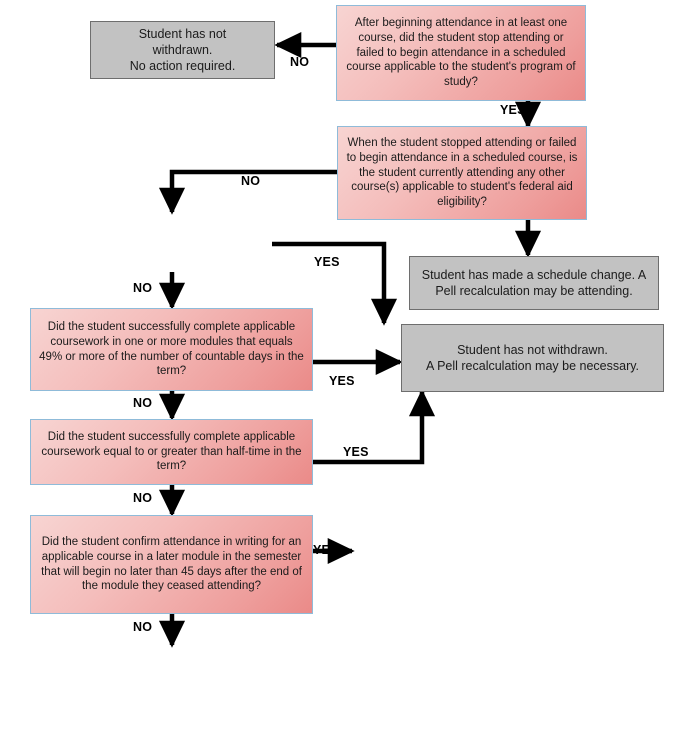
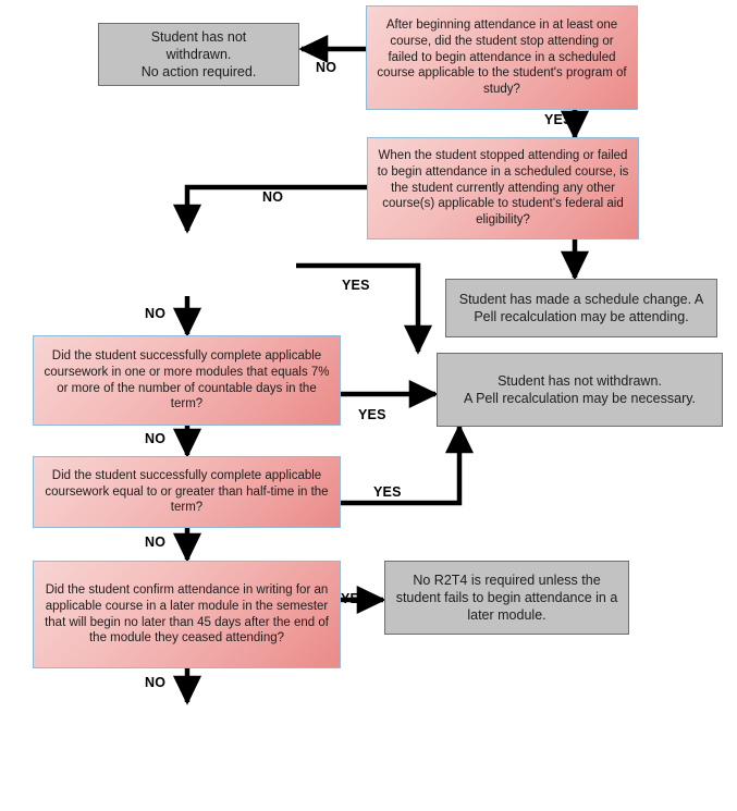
  After beginning attendance in at least one course, did the student stop attending or failed to begin attendance in a scheduled course applicable to the student's program of study?
  Student has not
  withdrawn.
  No action required.
  When the student stopped attending or failed to begin attendance in a scheduled course, is the student currently attending any other course(s) applicable to student's federal aid eligibility?
  Student has made a schedule change. A Pell recalculation may be attending.
  Student has not withdrawn.
  A Pell recalculation may be necessary.
- Did the student successfully complete applicable coursework in one or more modules that equals 49% or more of the number of countable days in the term?
+ Did the student successfully complete applicable coursework in one or more modules that equals 7% or more of the number of countable days in the term?
  Did the student successfully complete applicable coursework equal to or greater than half-time in the term?
  Did the student confirm attendance in writing for an applicable course in a later module in the semester that will begin no later than 45 days after the end of the module they ceased attending?
+ No R2T4 is required unless the student fails to begin attendance in a later module.
  NO
  YES
  NO
  YES
  NO
  YES
  NO
  YES
  NO
  YES
  NO
